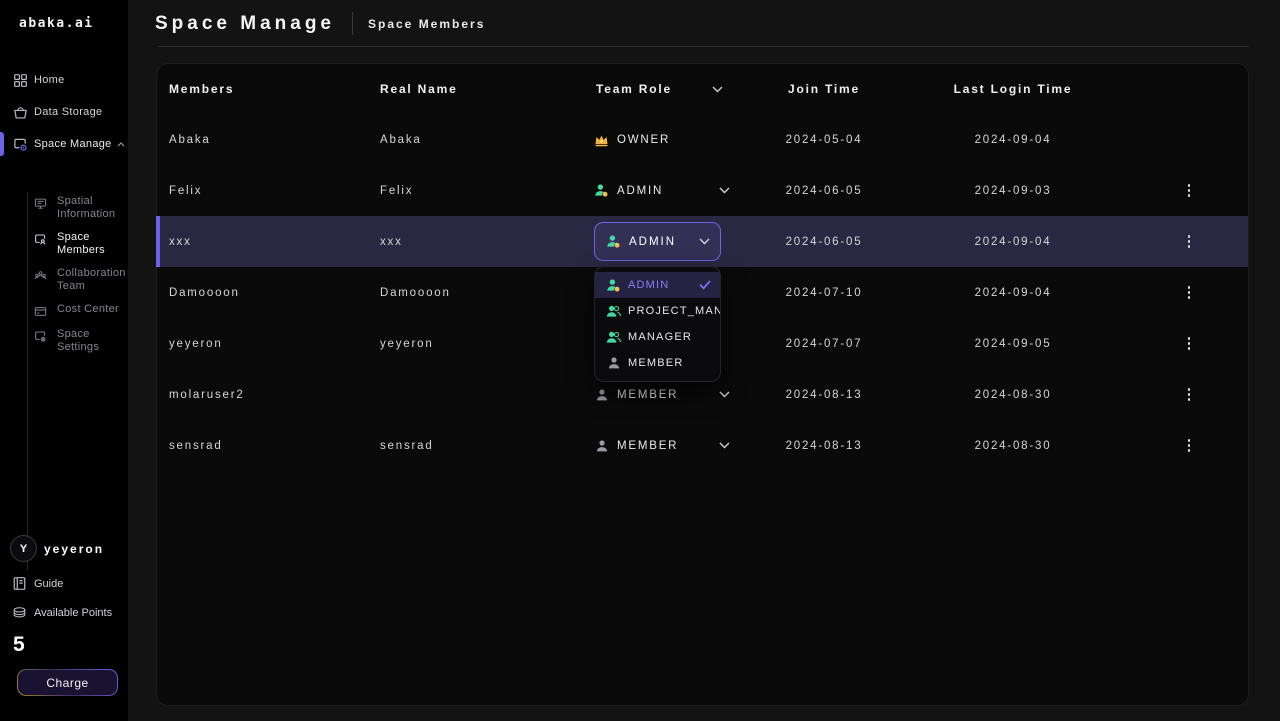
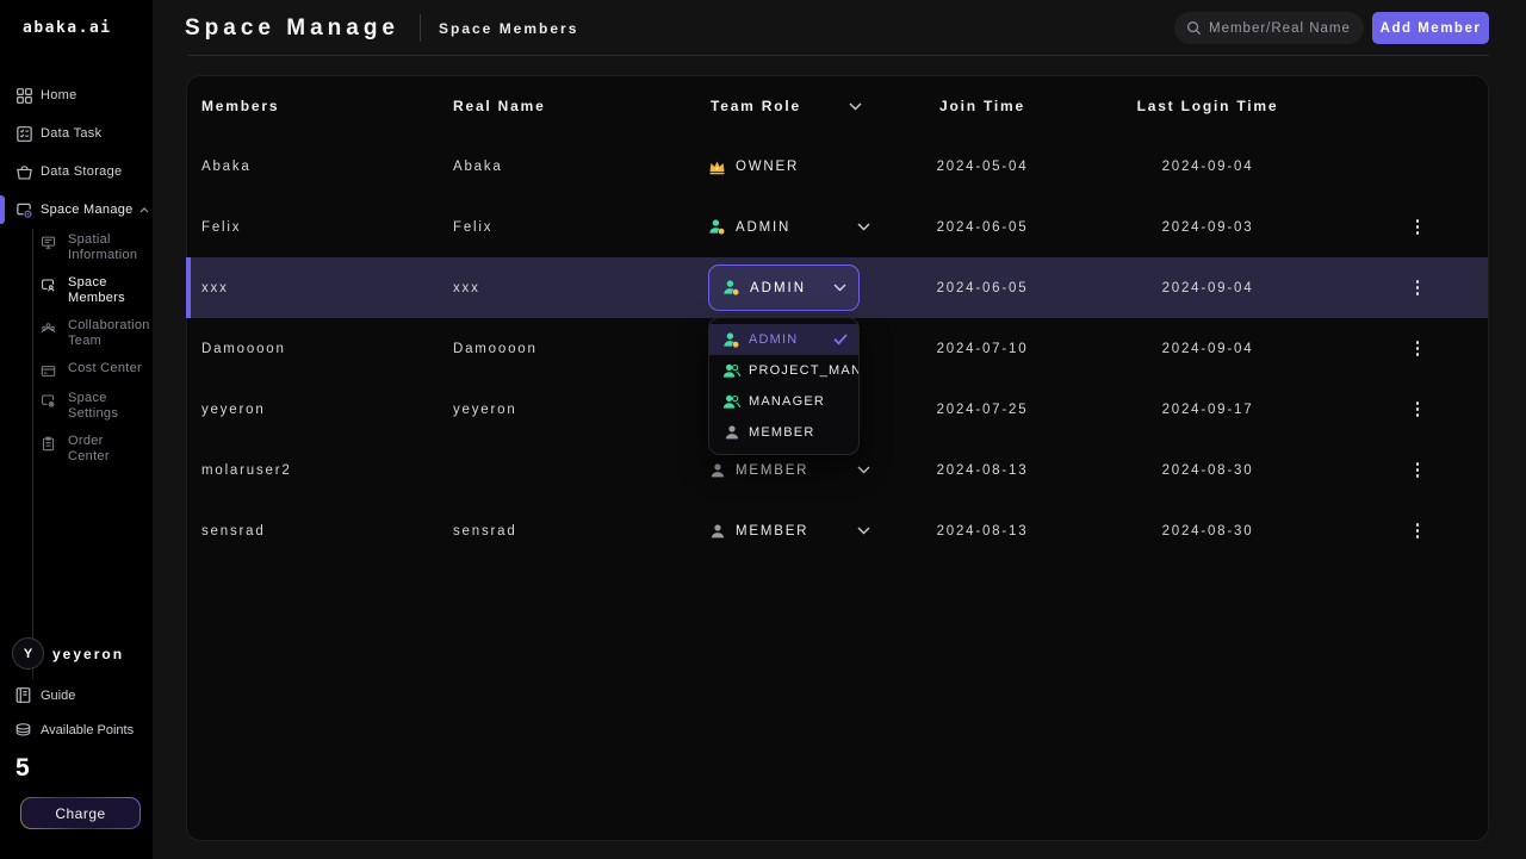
  abaka.ai
  Home
+ Data Task
  Data Storage
  Space Manage
  Spatial
  Information
  Space
  Members
  Collaboration
  Team
  Cost Center
  Space
  Settings
+ Order
+ Center
  Y
  yeyeron
  5
  Charge
  Guide
  Available Points
  Space Manage
  Space Members
+ Member/Real Name
+ Add Member
  Members
  Real Name
  Team Role
  Join Time
  Last Login Time
  Abaka
  Abaka
  OWNER
  2024-05-04
  2024-09-04
  Felix
  Felix
  ADMIN
  2024-06-05
  2024-09-03
  xxx
  xxx
  2024-06-05
  2024-09-04
  ADMIN
  ADMIN
  PROJECT_MAN
  MANAGER
  MEMBER
  Damoooon
  Damoooon
  2024-07-10
  2024-09-04
  yeyeron
  yeyeron
- 2024-07-07
+ 2024-07-25
- 2024-09-05
+ 2024-09-17
  molaruser2
  MEMBER
  2024-08-13
  2024-08-30
  sensrad
  sensrad
  MEMBER
  2024-08-13
  2024-08-30
